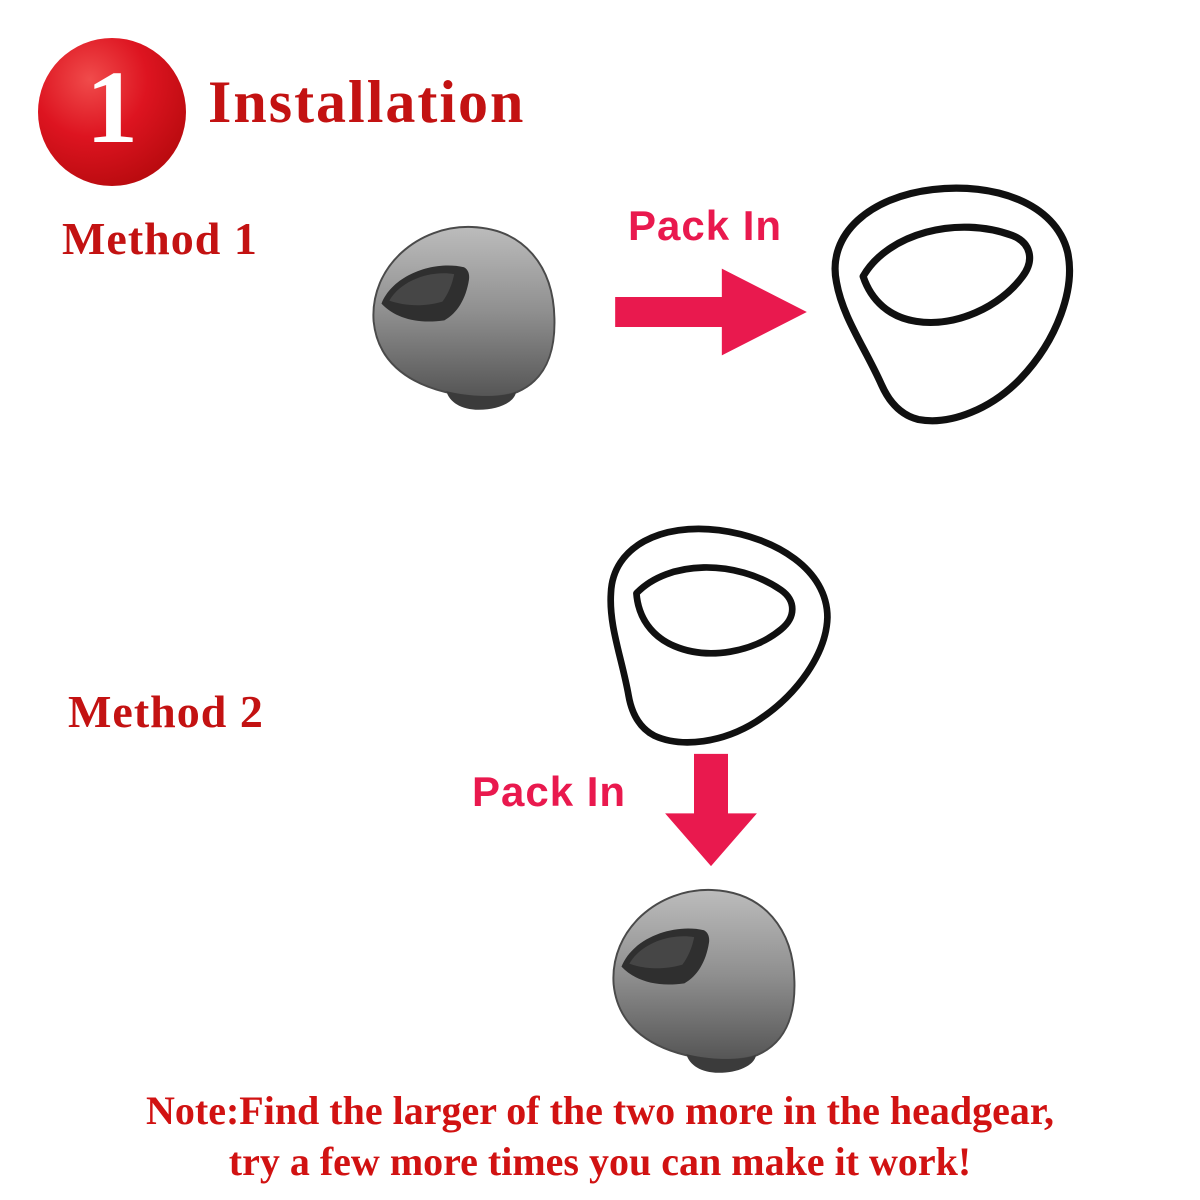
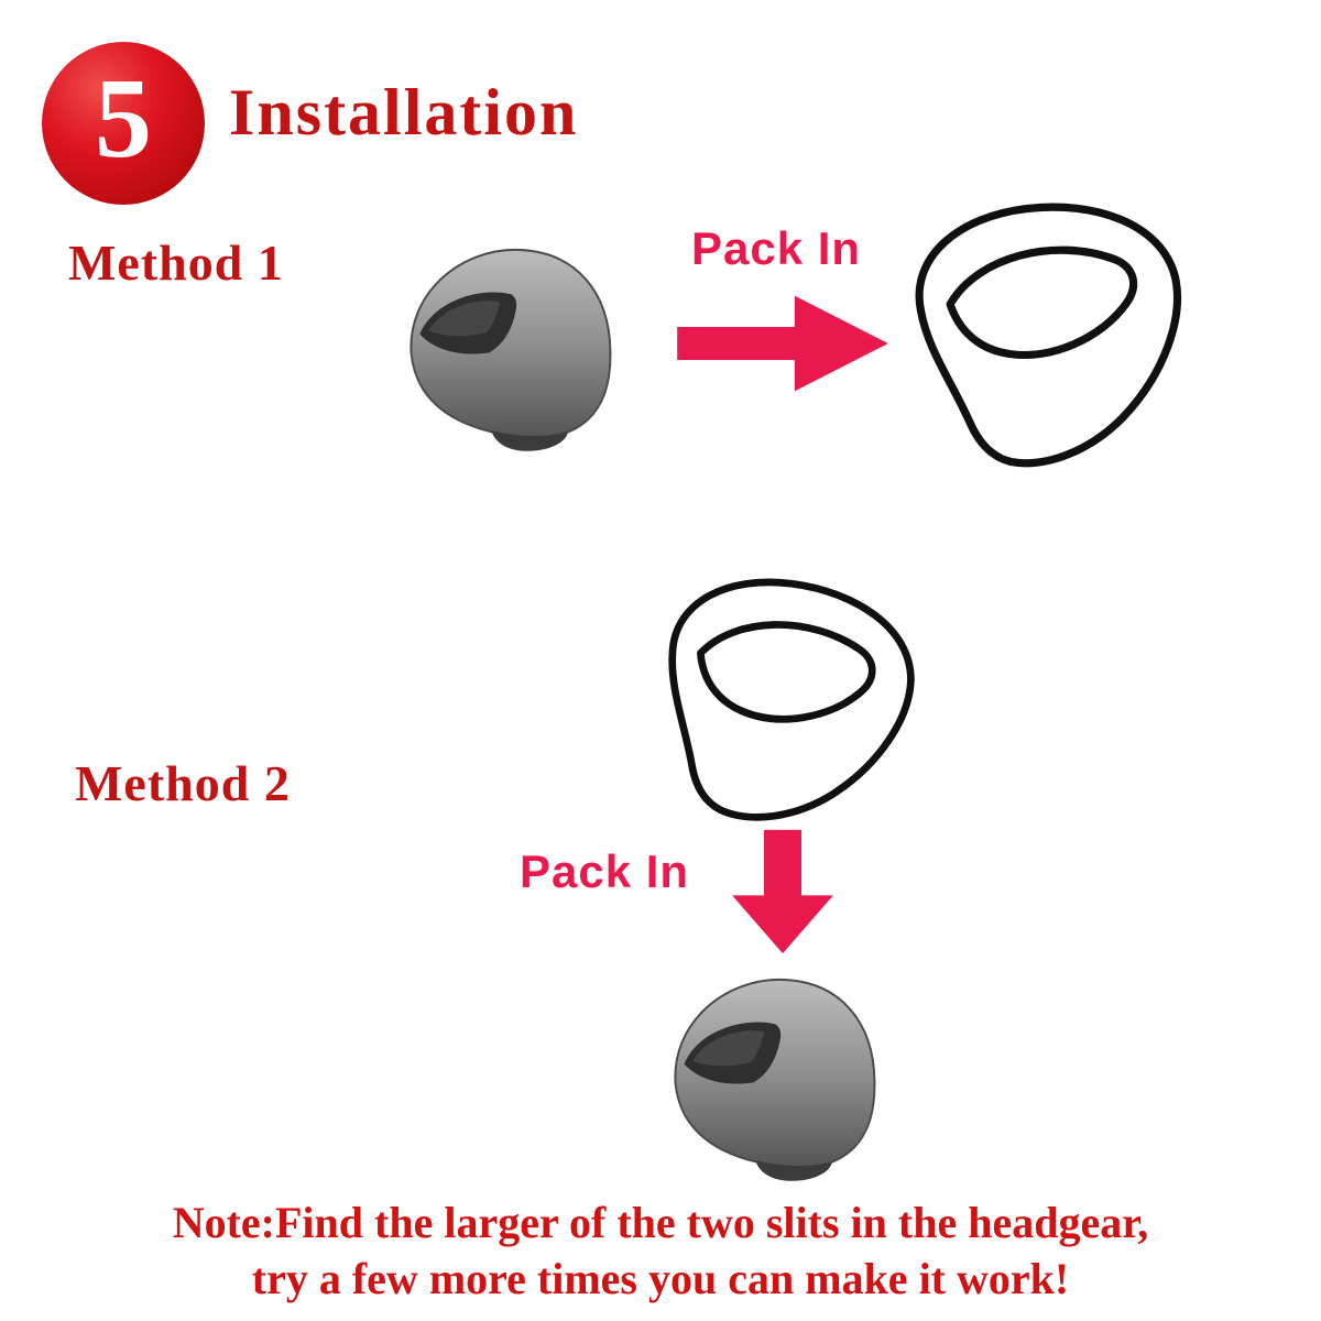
- 1
+ 5
  Installation
  Method 1
  Pack In
  Method 2
  Pack In
- Note:Find the larger of the two more in the headgear,
+ Note:Find the larger of the two slits in the headgear,
  try a few more times you can make it work!
